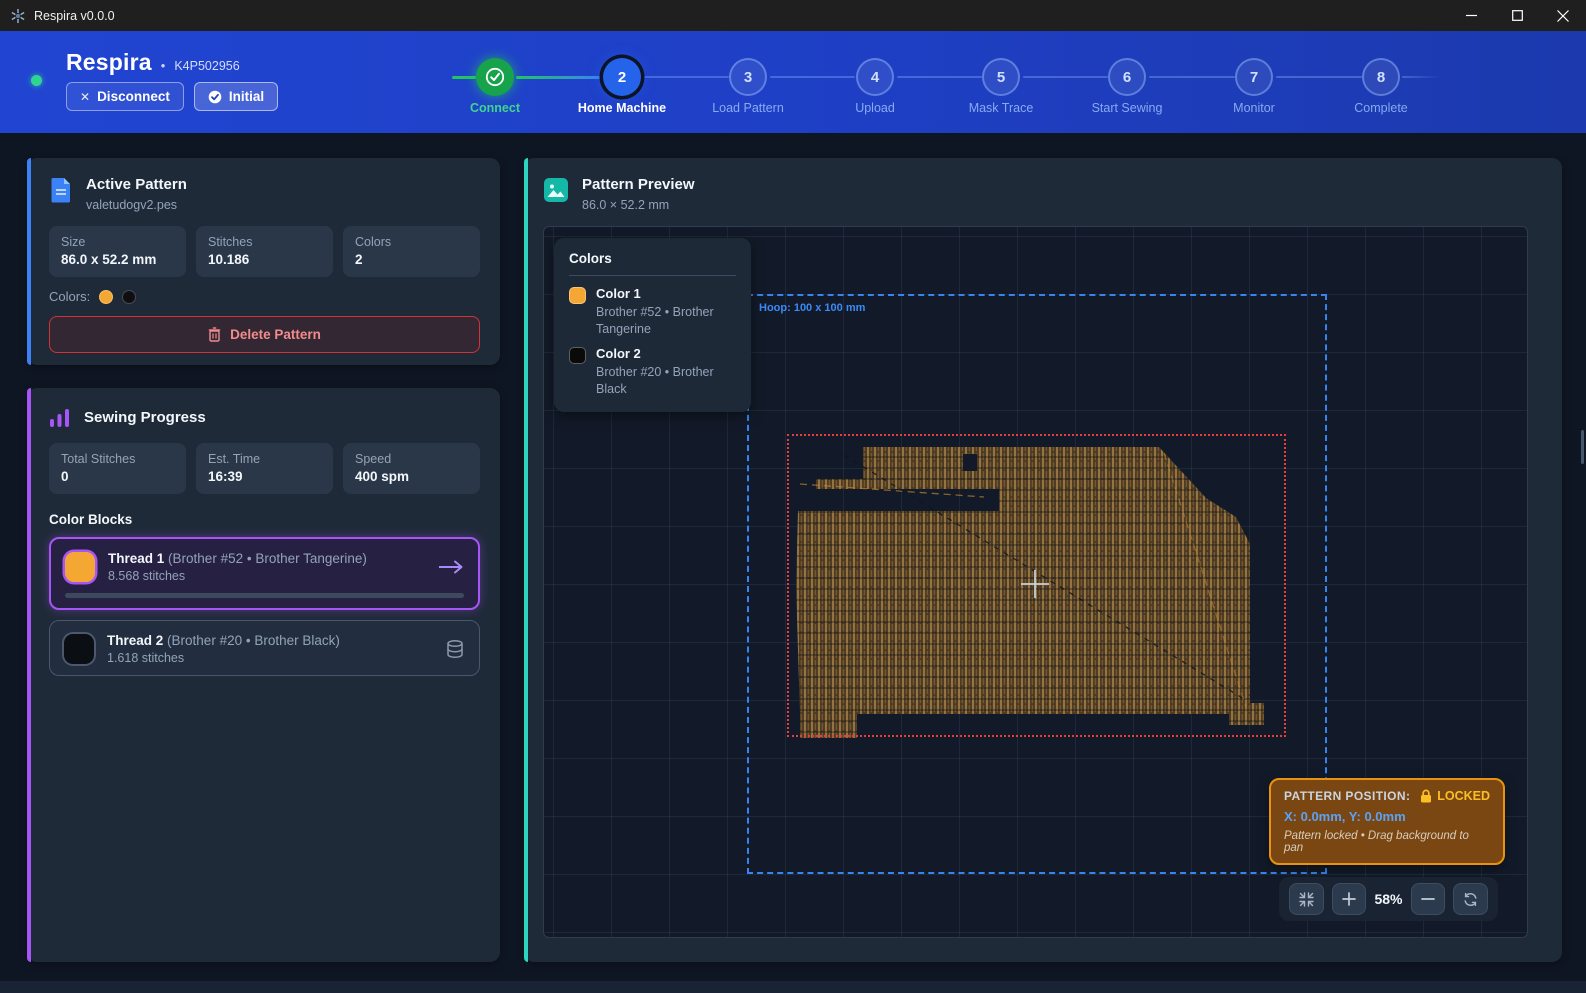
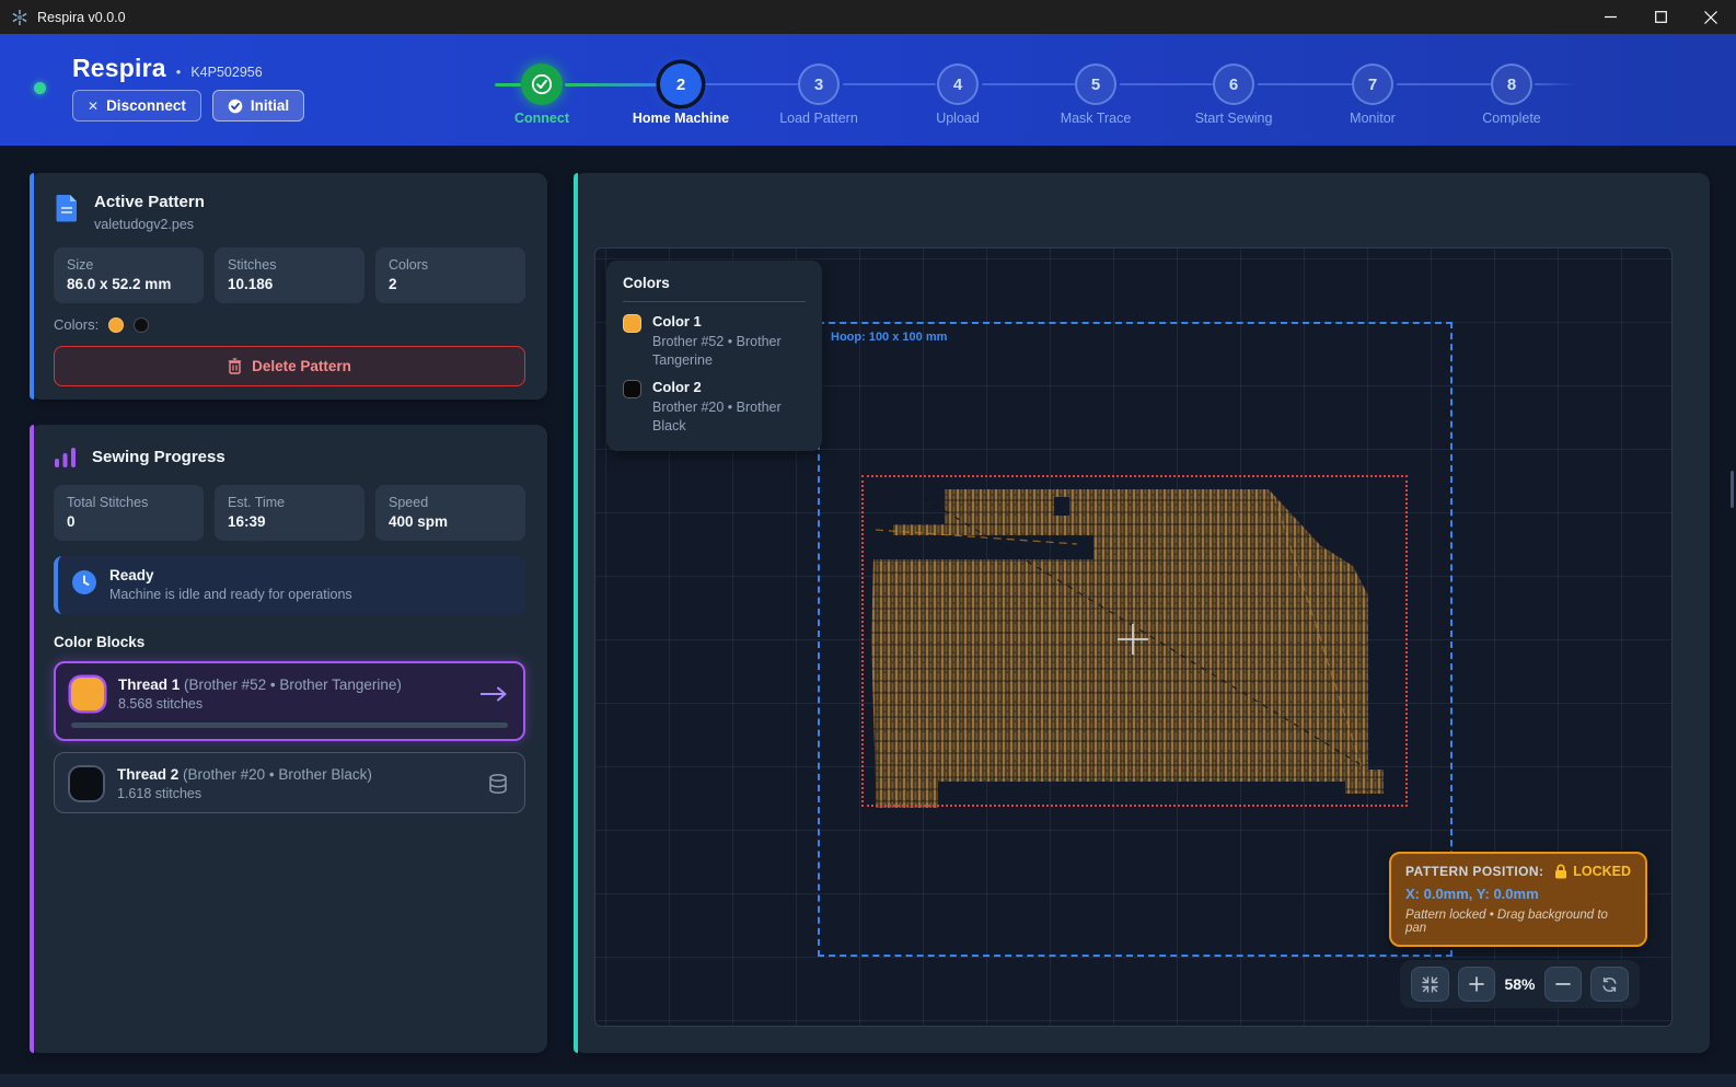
  Respira v0.0.0
  Respira
  •
  K4P502956
  ✕
  Disconnect
  Initial
  Connect
  2
  Home Machine
  3
  Load Pattern
  4
  Upload
  5
  Mask Trace
  6
  Start Sewing
  7
  Monitor
  8
  Complete
  Active Pattern
  valetudogv2.pes
  Size
  86.0 x 52.2 mm
  Stitches
  10.186
  Colors
  2
  Colors:
  Delete Pattern
  Sewing Progress
  Total Stitches
  0
  Est. Time
  16:39
  Speed
  400 spm
+ Ready
+ Machine is idle and ready for operations
  Color Blocks
  Thread 1 (Brother #52 • Brother Tangerine)
  8.568 stitches
  Thread 2 (Brother #20 • Brother Black)
  1.618 stitches
- Pattern Preview
- 86.0 × 52.2 mm
  Hoop: 100 x 100 mm
  Colors
  Color 1
  Brother #52 • Brother Tangerine
  Color 2
  Brother #20 • Brother Black
  PATTERN POSITION:
  LOCKED
  X: 0.0mm, Y: 0.0mm
  Pattern locked • Drag background to pan
  58%
